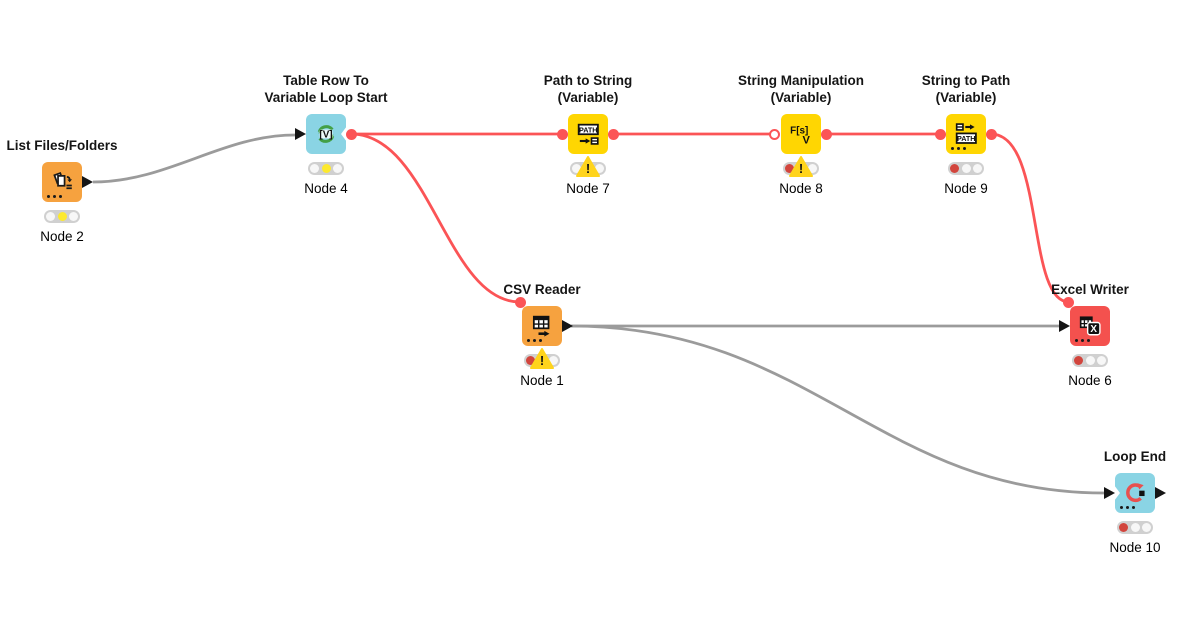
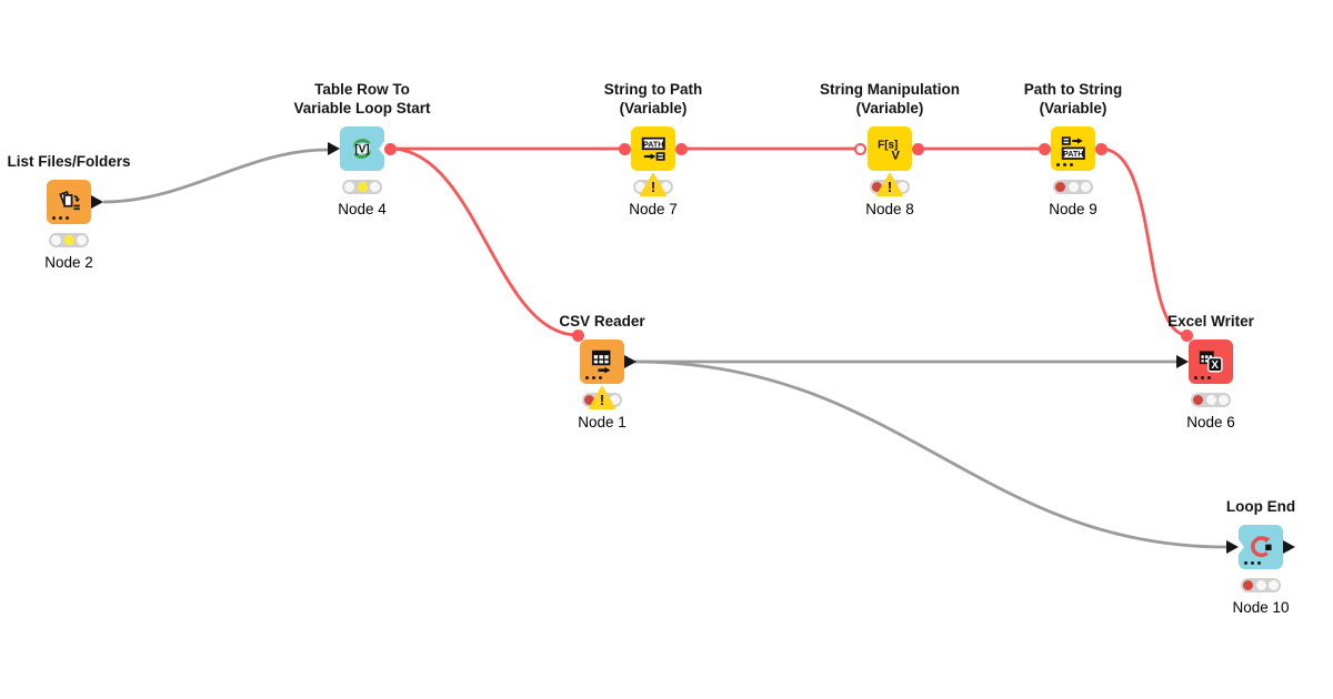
  List Files/Folders
  Node 2
  Table Row To
  Variable Loop Start
  [V]
  Node 4
- Path to String
+ String to Path
  (Variable)
  PATH
  !
  Node 7
  String Manipulation
  (Variable)
  F[s]
  V
  !
  Node 8
- String to Path
+ Path to String
  (Variable)
  PATH
  Node 9
  CSV Reader
  !
  Node 1
  Excel Writer
  X
  Node 6
  Loop End
  Node 10
